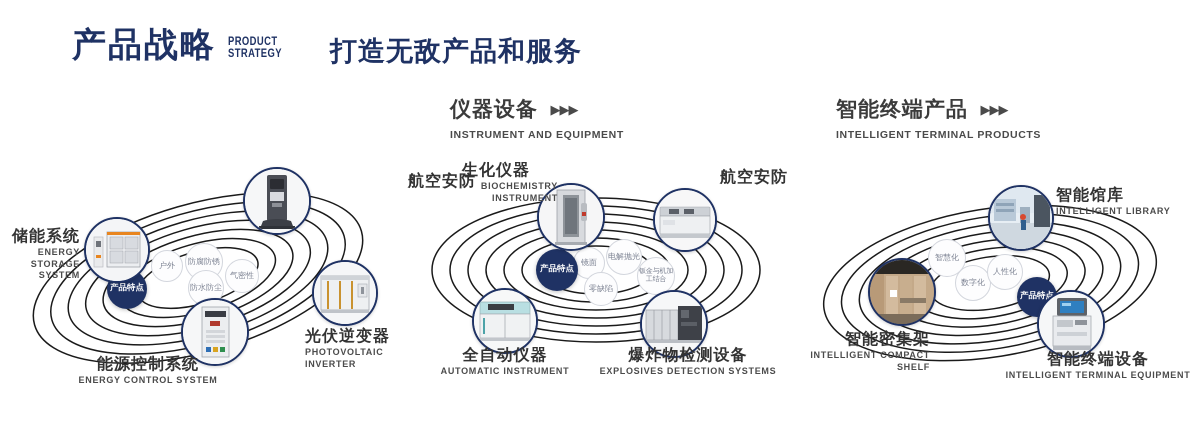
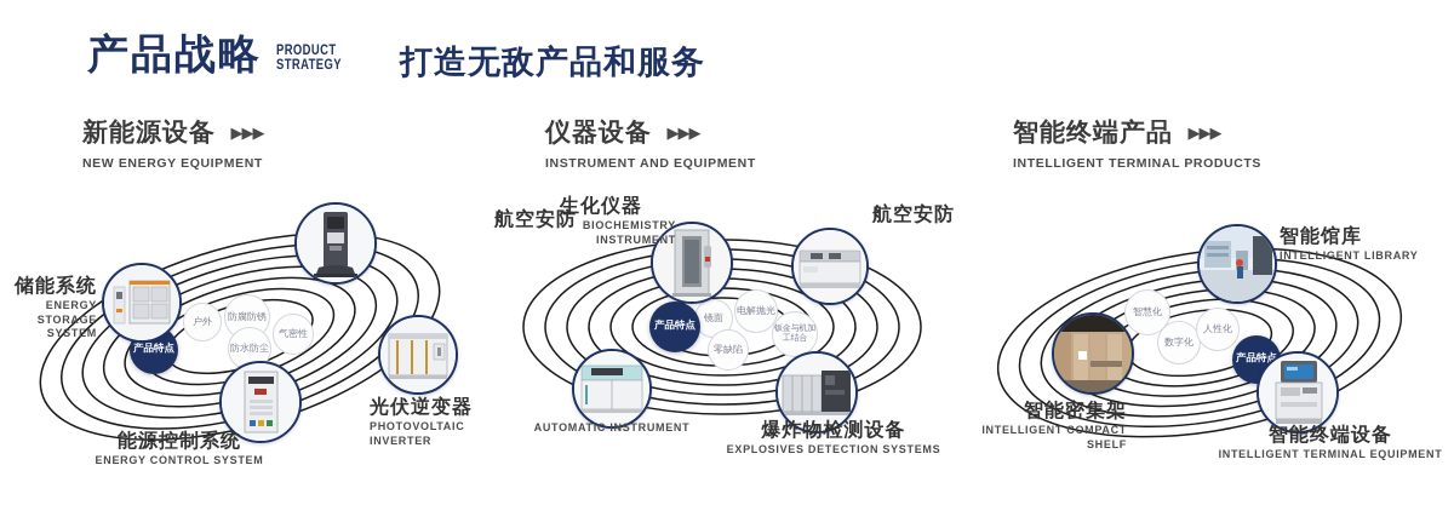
  产品战略
  PRODUCT
  STRATEGY
  打造无敌产品和服务
+ 新能源设备 ▶▶▶
+ NEW ENERGY EQUIPMENT
  仪器设备 ▶▶▶
  INSTRUMENT AND EQUIPMENT
  智能终端产品 ▶▶▶
  INTELLIGENT TERMINAL PRODUCTS
  防腐防锈
  防水防尘
  户外
  气密性
  产品特点
  储能系统
  ENERGY STORAGE
  SYSTEM
  光伏逆变器
  PHOTOVOLTAIC INVERTER
  能源控制系统
  ENERGY CONTROL SYSTEM
  镜面
  电解抛光
  钣金与机加工结合
  零缺陷
  产品特点
  航空安防
  生化仪器
  BIOCHEMISTRY
  INSTRUMENT
  航空安防
- 全自动仪器
  AUTOMATIC INSTRUMENT
  爆炸物检测设备
  EXPLOSIVES DETECTION SYSTEMS
  智慧化
  数字化
  人性化
  智能馆库
  INTELLIGENT LIBRARY
  智能密集架
  INTELLIGENT COMPACT
  SHELF
  智能终端设备
  INTELLIGENT TERMINAL EQUIPMENT
